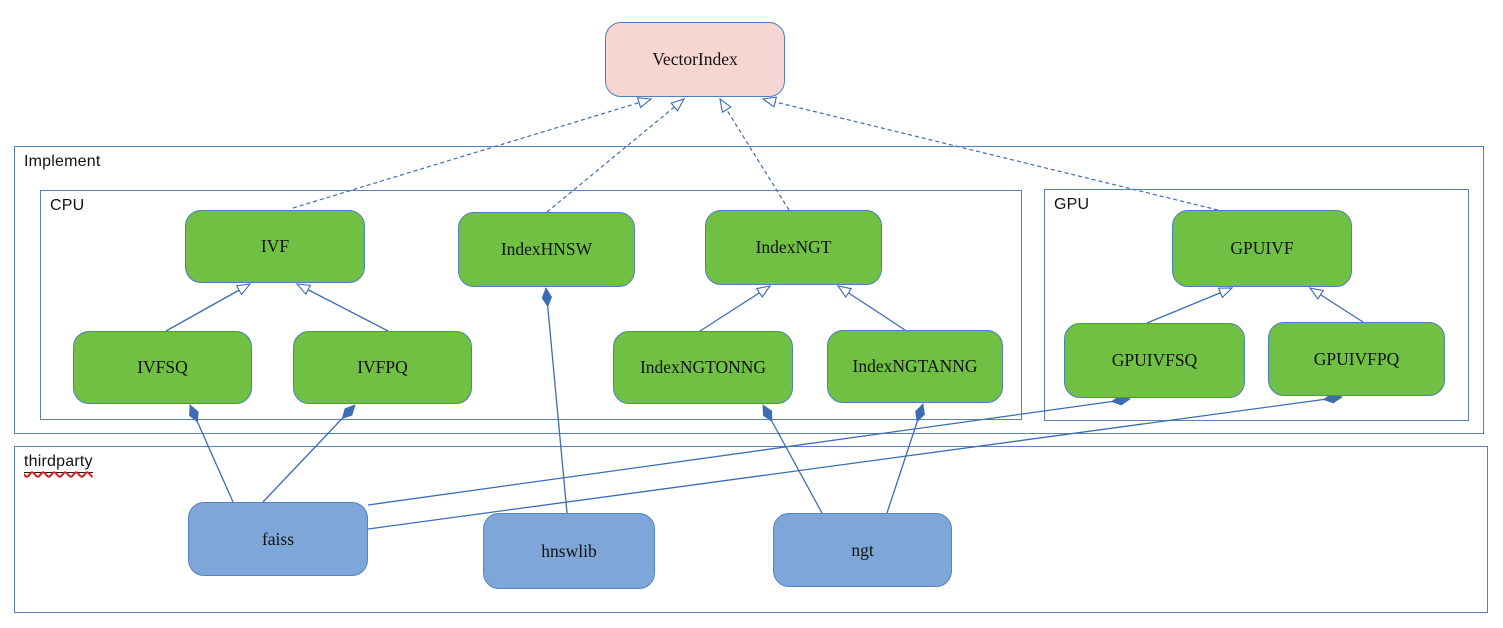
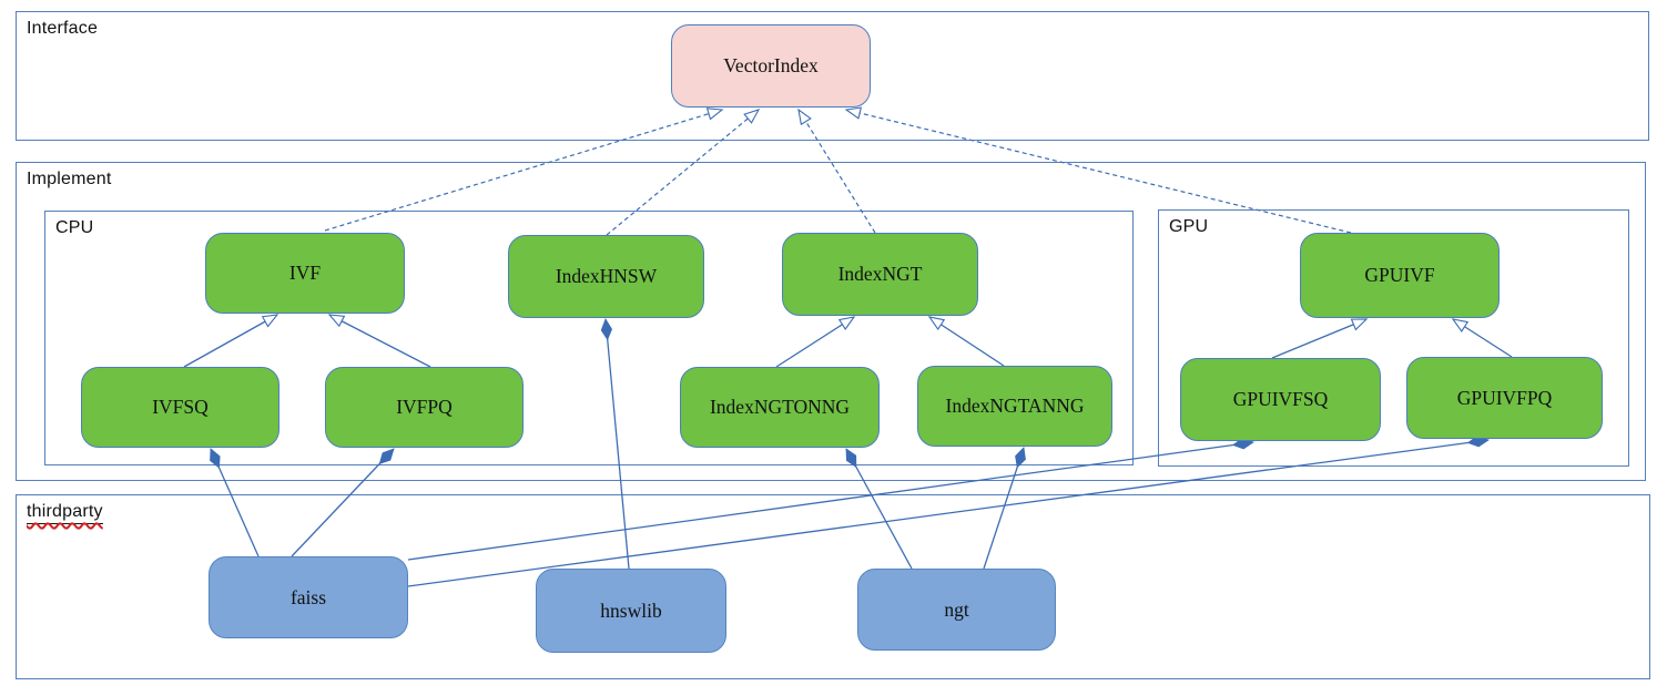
+ Interface
  Implement
  CPU
  GPU
  thirdparty
  VectorIndex
  IVF
  IndexHNSW
  IndexNGT
  GPUIVF
  IVFSQ
  IVFPQ
  IndexNGTONNG
  IndexNGTANNG
  GPUIVFSQ
  GPUIVFPQ
  faiss
  hnswlib
  ngt
